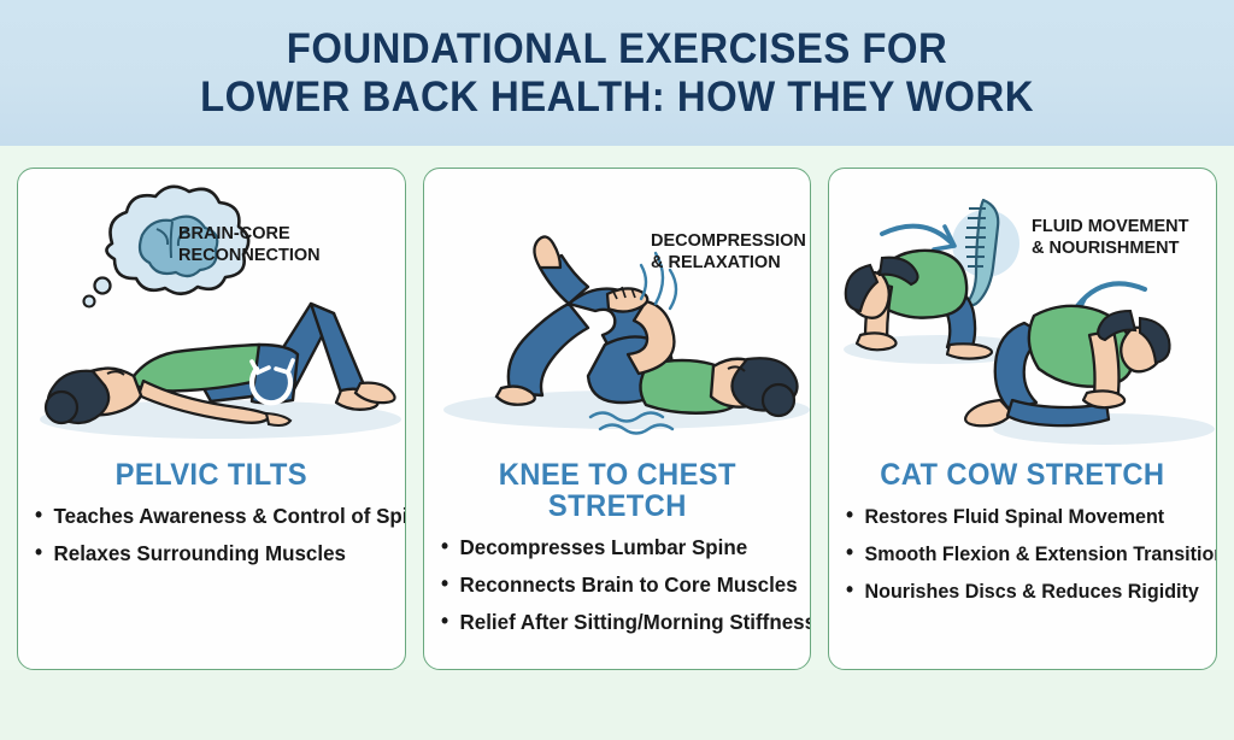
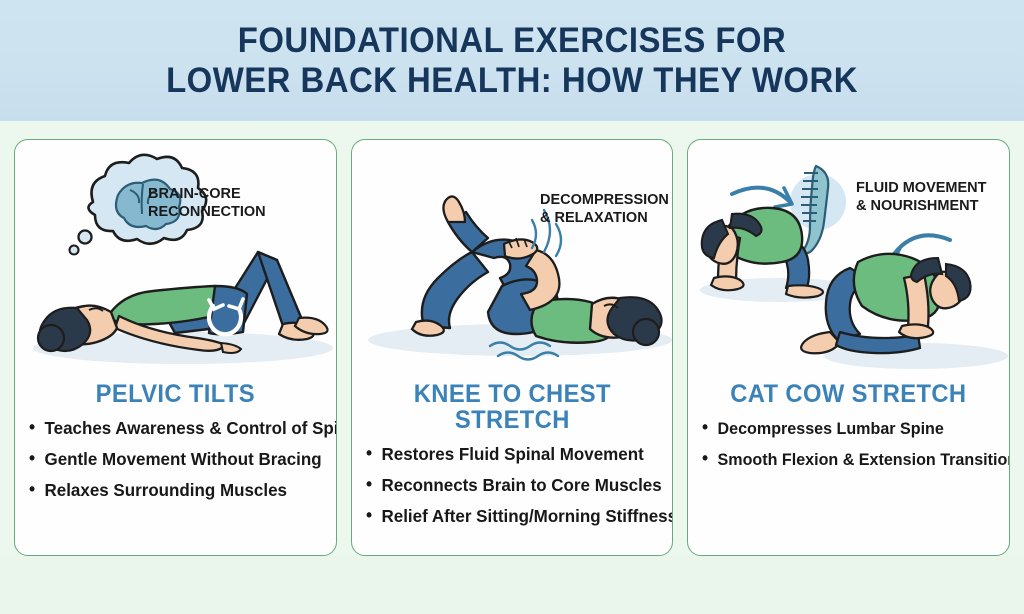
  FOUNDATIONAL EXERCISES FOR
  LOWER BACK HEALTH: HOW THEY WORK
  BRAIN-CORE
  RECONNECTION
  PELVIC TILTS
  Teaches Awareness & Control of Sp
+ Gentle Movement Without Bracing
  Relaxes Surrounding Muscles
  DECOMPRESSION
  & RELAXATION
  KNEE TO CHEST STRETCH
- Decompresses Lumbar Spine
+ Restores Fluid Spinal Movement
  Reconnects Brain to Core Muscles
  Relief After Sitting/Morning Stiffness
  FLUID MOVEMENT
  & NOURISHMENT
  CAT COW STRETCH
- Restores Fluid Spinal Movement
+ Decompresses Lumbar Spine
  Smooth Flexion & Extension Transitio
- Nourishes Discs & Reduces Rigidity
